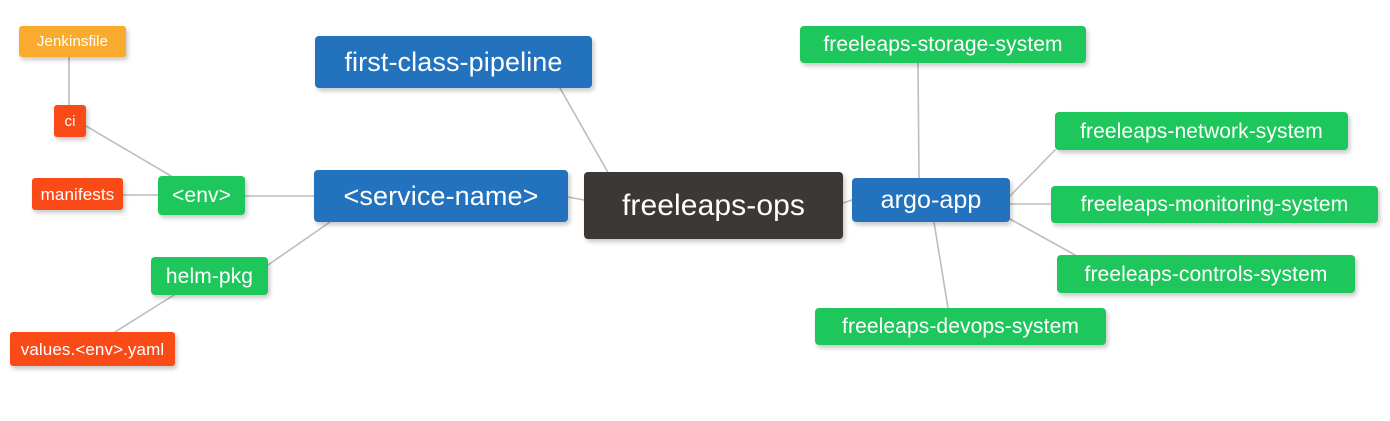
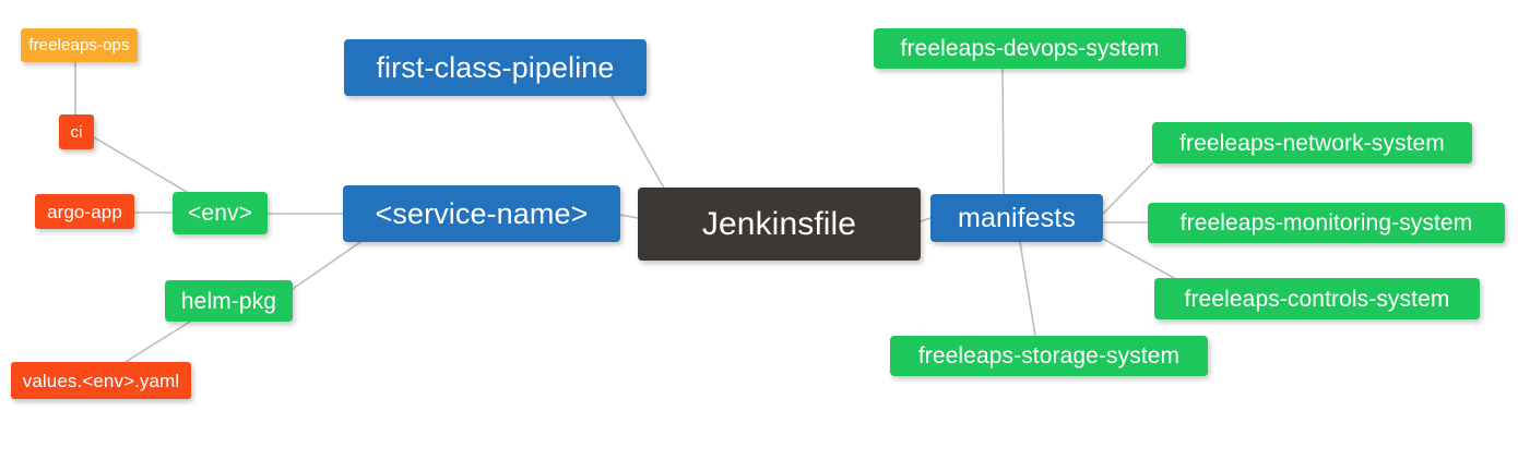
- freeleaps-ops
+ Jenkinsfile
  first-class-pipeline
  <service-name>
- argo-app
+ manifests
  <env>
  helm-pkg
- Jenkinsfile
+ freeleaps-ops
  ci
- manifests
+ argo-app
  values.<env>.yaml
- freeleaps-storage-system
+ freeleaps-devops-system
  freeleaps-network-system
  freeleaps-monitoring-system
  freeleaps-controls-system
- freeleaps-devops-system
+ freeleaps-storage-system
